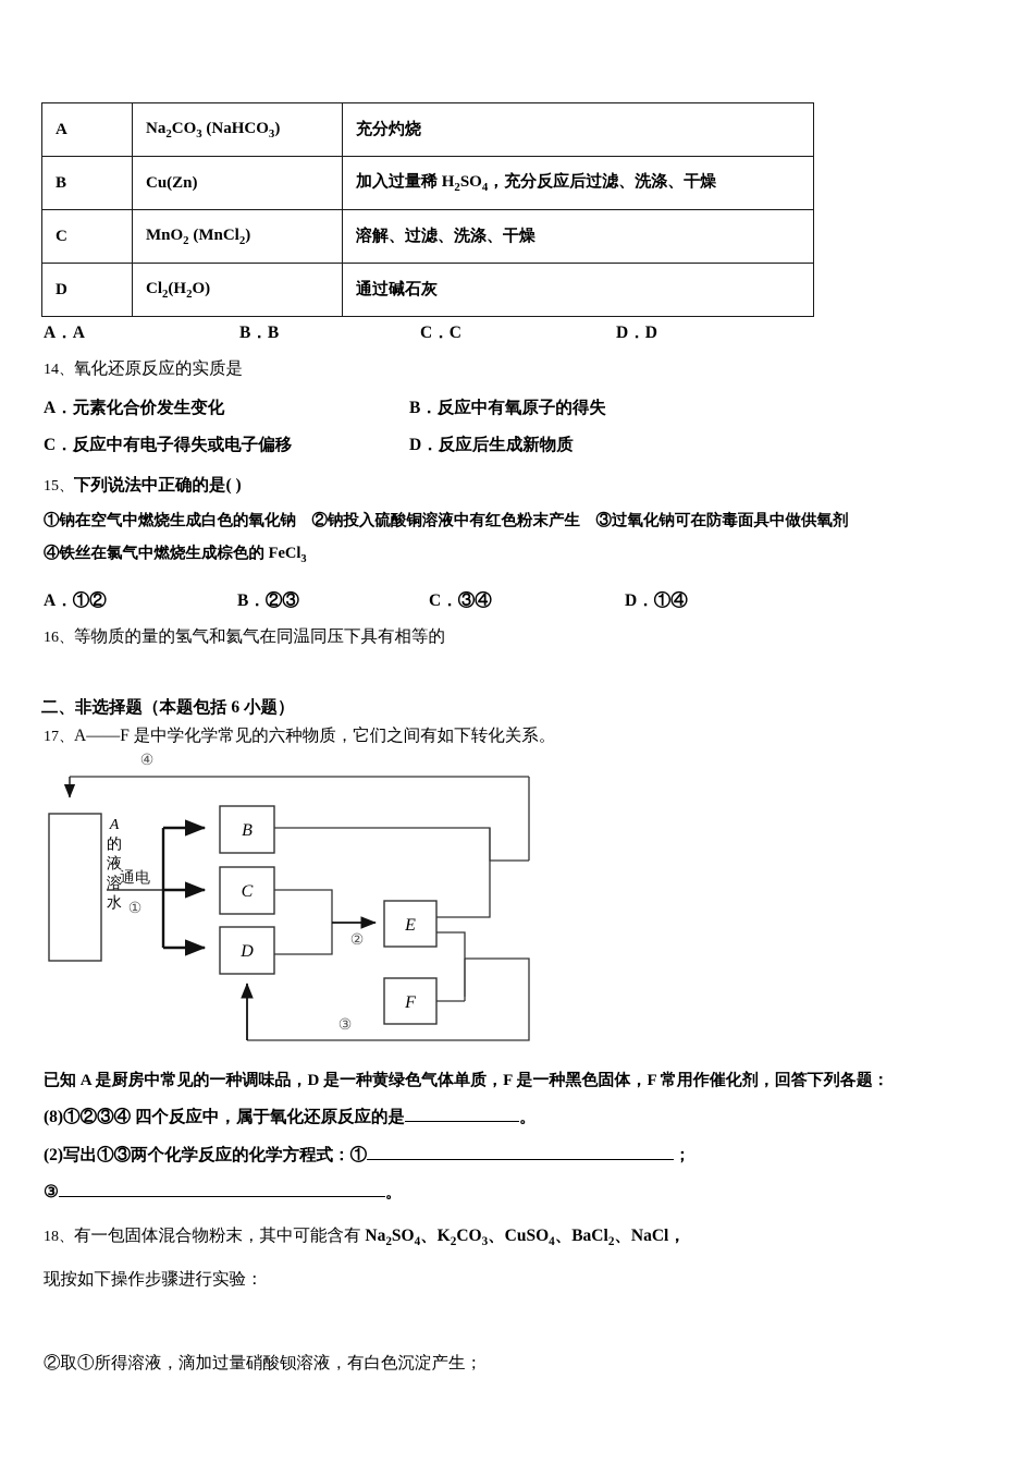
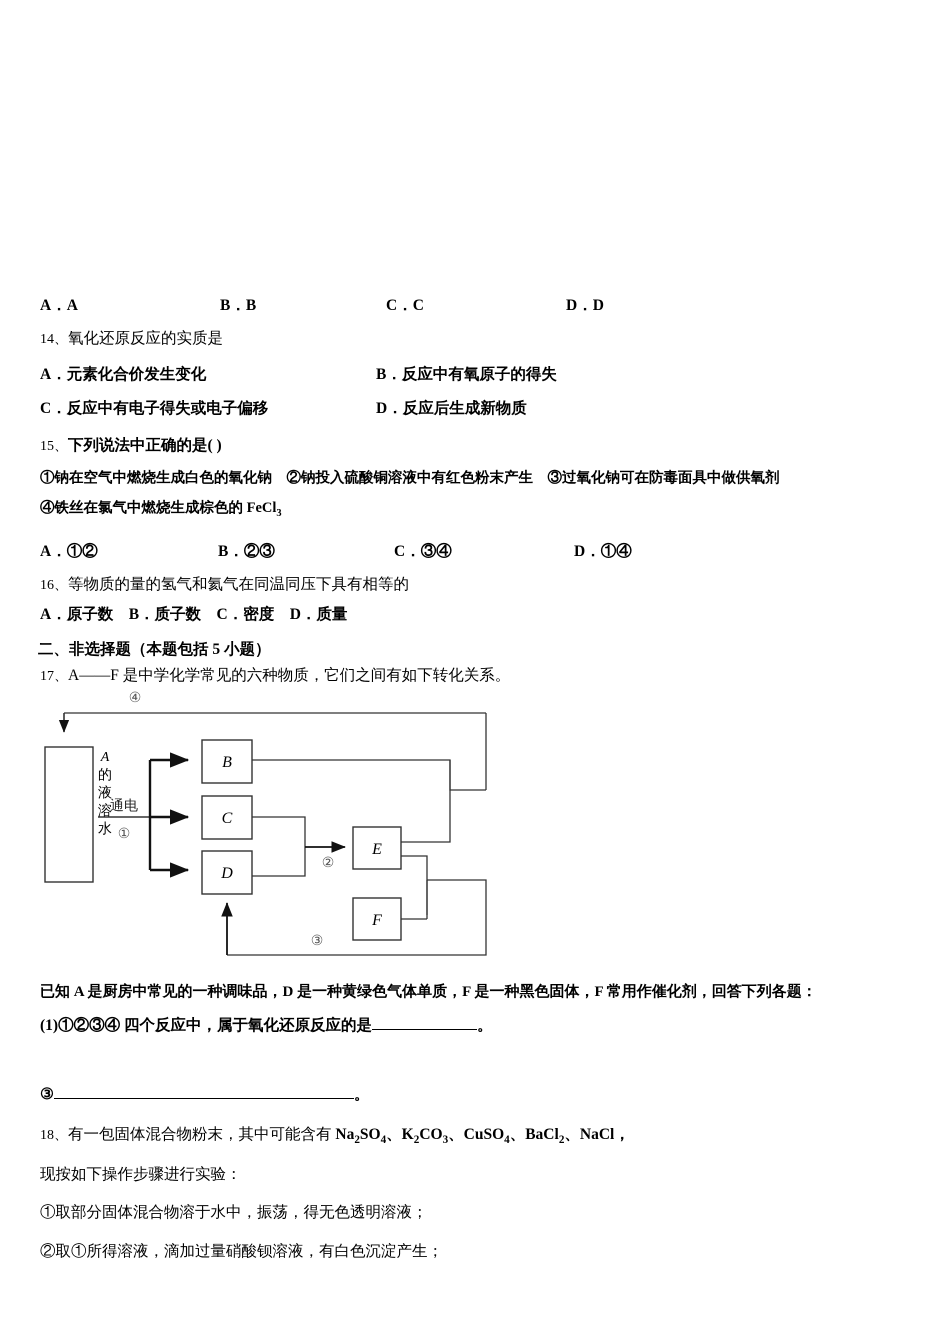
- A	Na2CO3 (NaHCO3)	充分灼烧
- B	Cu(Zn)	加入过量稀 H2SO4，充分反应后过滤、洗涤、干燥
- C	MnO2 (MnCl2)	溶解、过滤、洗涤、干燥
- D	Cl2(H2O)	通过碱石灰
  A．A B．B C．C D．D
  14、氧化还原反应的实质是
  A．元素化合价发生变化 B．反应中有氧原子的得失
  C．反应中有电子得失或电子偏移 D．反应后生成新物质
  15、下列说法中正确的是( )
  ①钠在空气中燃烧生成白色的氧化钠 ②钠投入硫酸铜溶液中有红色粉末产生 ③过氧化钠可在防毒面具中做供氧剂
  ④铁丝在氯气中燃烧生成棕色的 FeCl3
  A．①② B．②③ C．③④ D．①④
  16、等物质的量的氢气和氦气在同温同压下具有相等的
+ A．原子数 B．质子数 C．密度 D．质量
- 二、非选择题（本题包括 6 小题）
+ 二、非选择题（本题包括 5 小题）
  17、A——F 是中学化学常见的六种物质，它们之间有如下转化关系。
  B
  C
  D
  E
  F
  ④
  ①
  ②
  ③
  通电
  A
  的
  液
  溶
  水
  已知 A 是厨房中常见的一种调味品，D 是一种黄绿色气体单质，F 是一种黑色固体，F 常用作催化剂，回答下列各题：
- (8)①②③④ 四个反应中，属于氧化还原反应的是 。
+ (1)①②③④ 四个反应中，属于氧化还原反应的是 。
- (2)写出①③两个化学反应的化学方程式：① ；
  ③ 。
  18、有一包固体混合物粉末，其中可能含有 Na2SO4、K2CO3、CuSO4、BaCl2、NaCl，
  现按如下操作步骤进行实验：
+ ①取部分固体混合物溶于水中，振荡，得无色透明溶液；
  ②取①所得溶液，滴加过量硝酸钡溶液，有白色沉淀产生；
